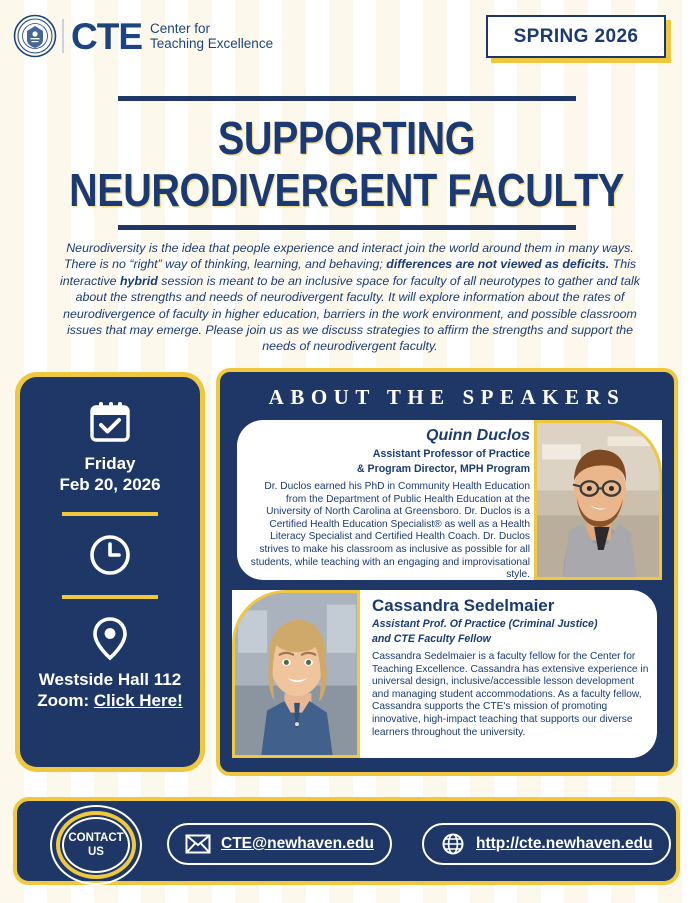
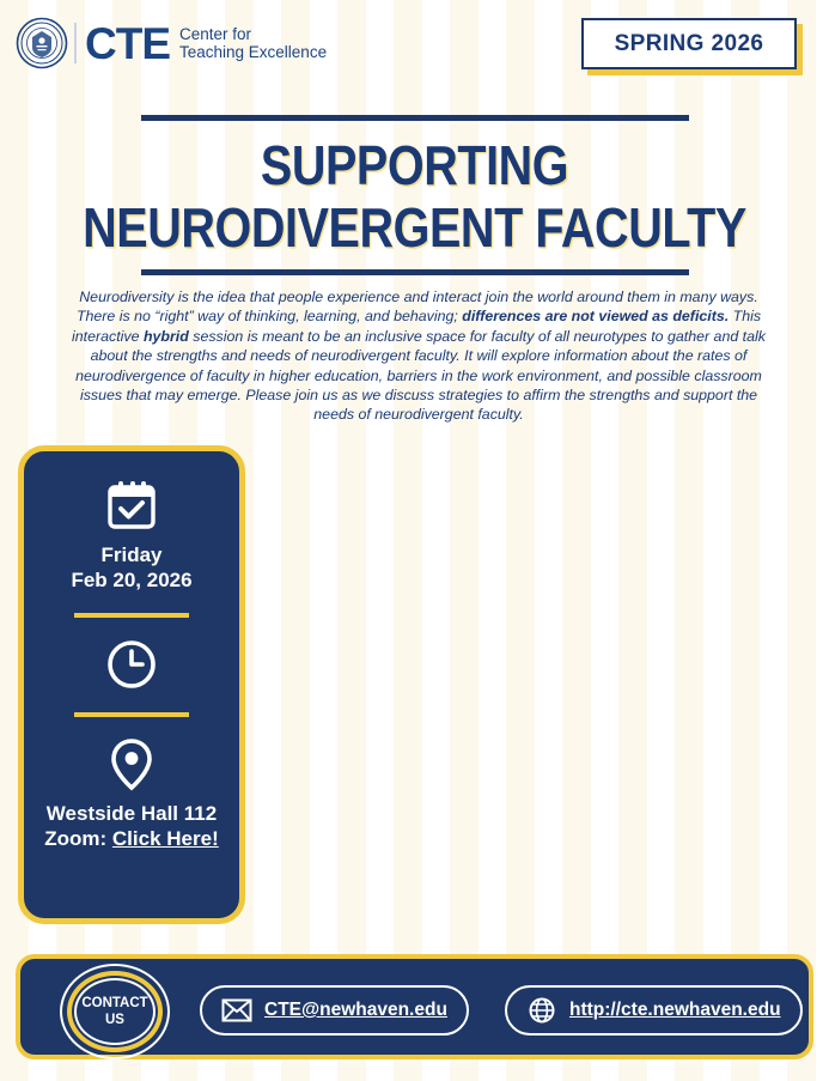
  CTE
  Center for
  Teaching Excellence
  SPRING 2026
  SUPPORTING
  NEURODIVERGENT FACULTY
  Neurodiversity is the idea that people experience and interact join the world around them in many ways. There is no “right” way of thinking, learning, and behaving; differences are not viewed as deficits. This interactive hybrid session is meant to be an inclusive space for faculty of all neurotypes to gather and talk about the strengths and needs of neurodivergent faculty. It will explore information about the rates of neurodivergence of faculty in higher education, barriers in the work environment, and possible classroom issues that may emerge. Please join us as we discuss strategies to affirm the strengths and support the needs of neurodivergent faculty.
  Friday
  Feb 20, 2026
  Westside Hall 112
  Zoom: Click Here!
- ABOUT THE SPEAKERS
- Quinn Duclos
- Assistant Professor of Practice
- & Program Director, MPH Program
- Dr. Duclos earned his PhD in Community Health Education from the Department of Public Health Education at the University of North Carolina at Greensboro. Dr. Duclos is a Certified Health Education Specialist® as well as a Health Literacy Specialist and Certified Health Coach. Dr. Duclos strives to make his classroom as inclusive as possible for all students, while teaching with an engaging and improvisational style.
- Cassandra Sedelmaier
- Assistant Prof. Of Practice (Criminal Justice)
- and CTE Faculty Fellow
- Cassandra Sedelmaier is a faculty fellow for the Center for Teaching Excellence. Cassandra has extensive experience in universal design, inclusive/accessible lesson development and managing student accommodations. As a faculty fellow, Cassandra supports the CTE's mission of promoting innovative, high-impact teaching that supports our diverse learners throughout the university.
  CONTACT
  US
  CTE@newhaven.edu
  http://cte.newhaven.edu
